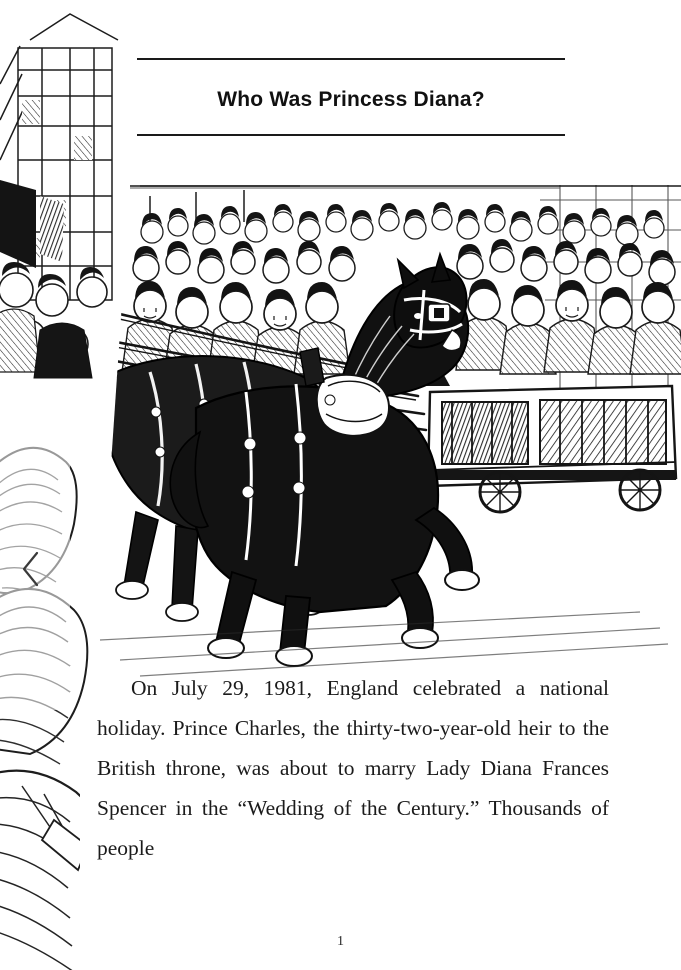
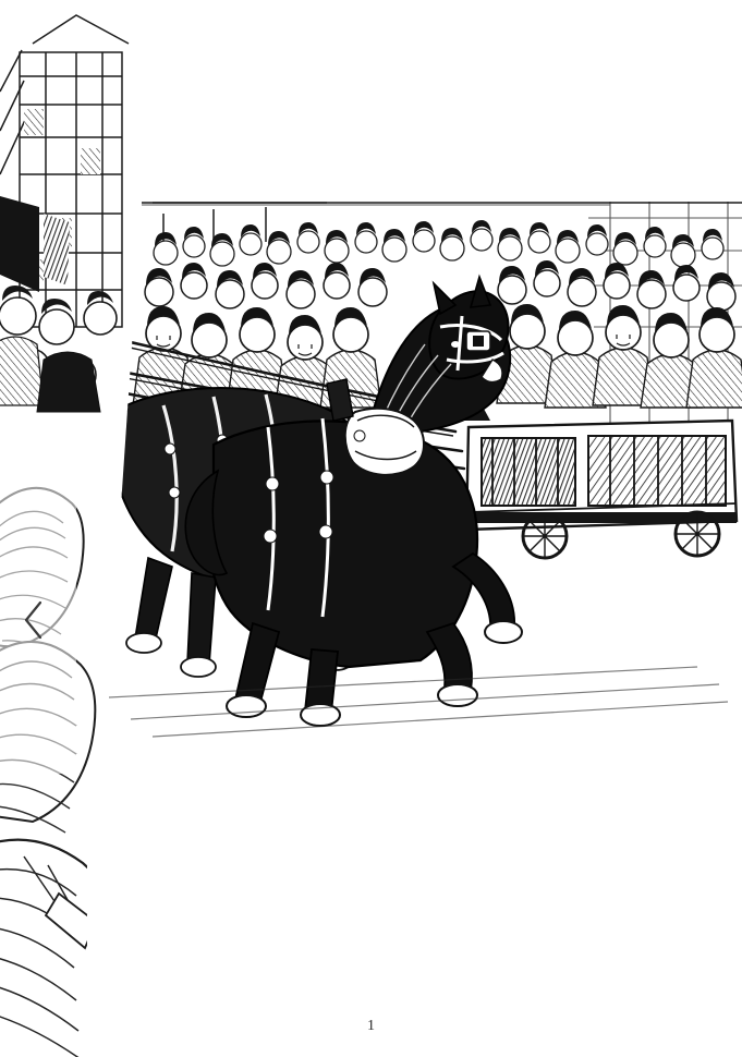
- Who Was Princess Diana?
- On July 29, 1981, England celebrated a national holiday. Prince Charles, the thirty-two-year-old heir to the British throne, was about to marry Lady Diana Frances Spencer in the “Wedding of the Century.” Thousands of people
  1
